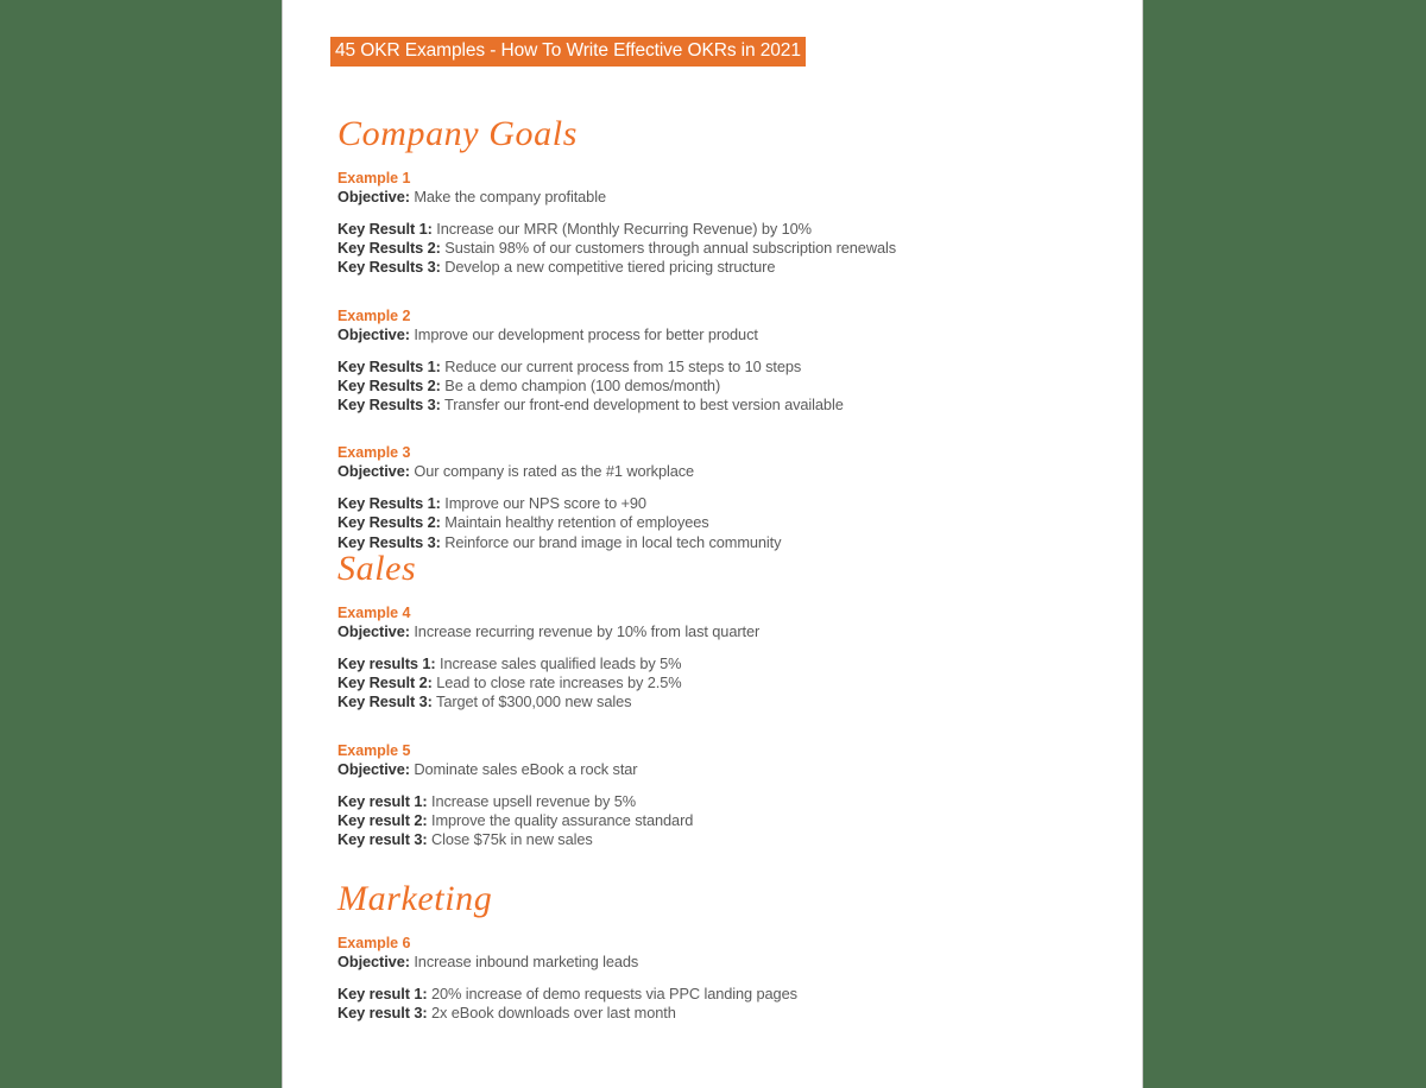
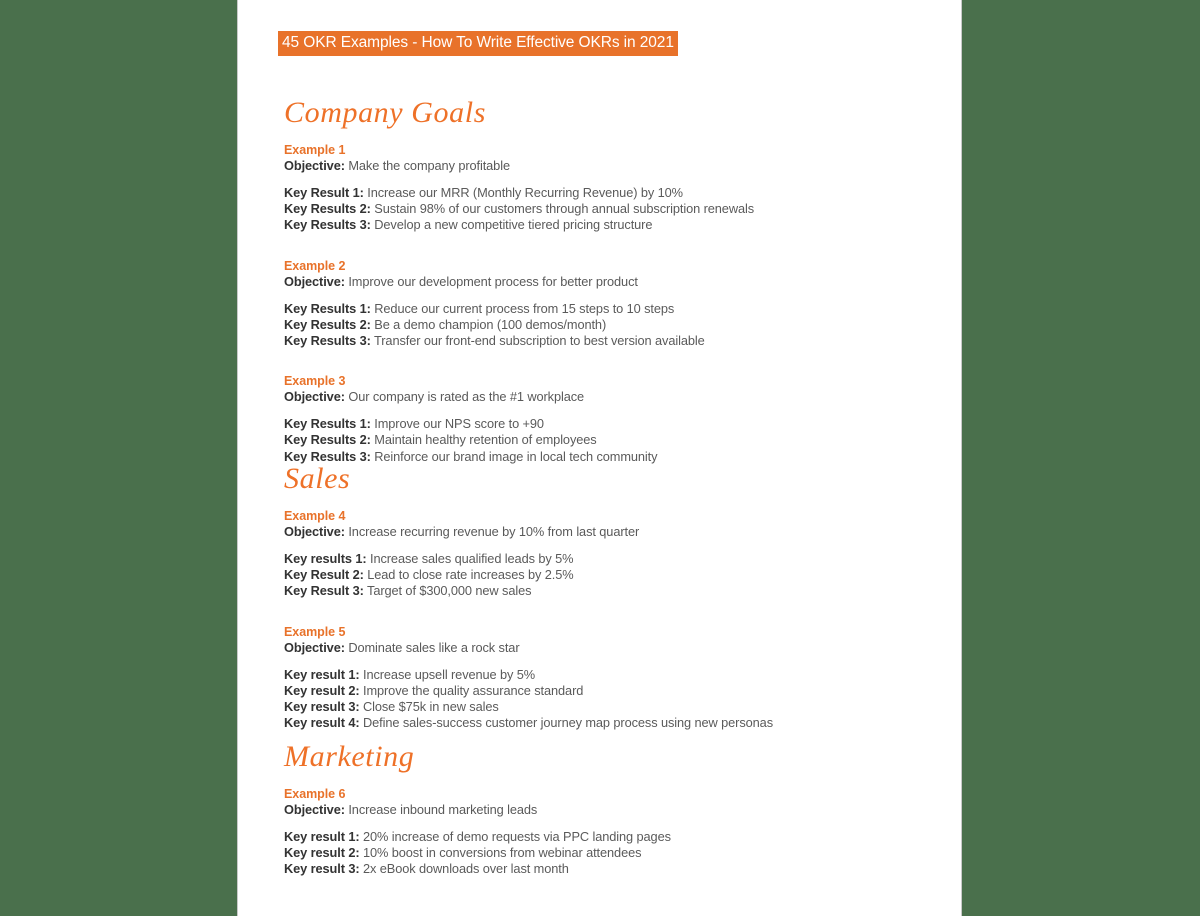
  45 OKR Examples - How To Write Effective OKRs in 2021
  Company Goals
  Example 1
  Objective: Make the company profitable
  Key Result 1: Increase our MRR (Monthly Recurring Revenue) by 10%
  Key Results 2: Sustain 98% of our customers through annual subscription renewals
  Key Results 3: Develop a new competitive tiered pricing structure
  Example 2
  Objective: Improve our development process for better product
  Key Results 1: Reduce our current process from 15 steps to 10 steps
  Key Results 2: Be a demo champion (100 demos/month)
- Key Results 3: Transfer our front-end development to best version available
+ Key Results 3: Transfer our front-end subscription to best version available
  Example 3
  Objective: Our company is rated as the #1 workplace
  Key Results 1: Improve our NPS score to +90
  Key Results 2: Maintain healthy retention of employees
  Key Results 3: Reinforce our brand image in local tech community
  Sales
  Example 4
  Objective: Increase recurring revenue by 10% from last quarter
  Key results 1: Increase sales qualified leads by 5%
  Key Result 2: Lead to close rate increases by 2.5%
  Key Result 3: Target of $300,000 new sales
  Example 5
- Objective: Dominate sales eBook a rock star
+ Objective: Dominate sales like a rock star
  Key result 1: Increase upsell revenue by 5%
  Key result 2: Improve the quality assurance standard
  Key result 3: Close $75k in new sales
+ Key result 4: Define sales-success customer journey map process using new personas
  Marketing
  Example 6
  Objective: Increase inbound marketing leads
  Key result 1: 20% increase of demo requests via PPC landing pages
+ Key result 2: 10% boost in conversions from webinar attendees
  Key result 3: 2x eBook downloads over last month
